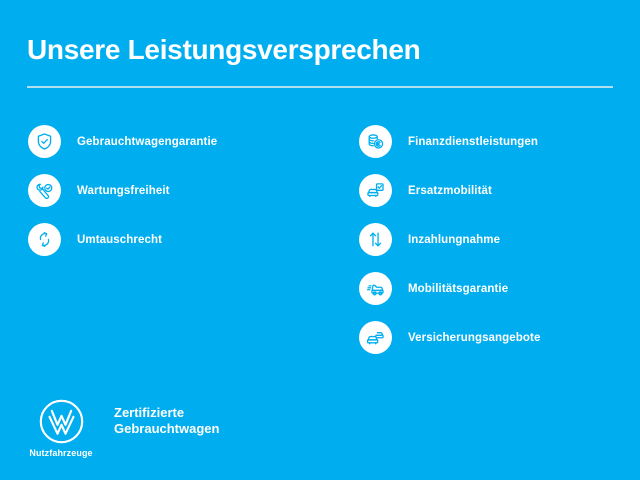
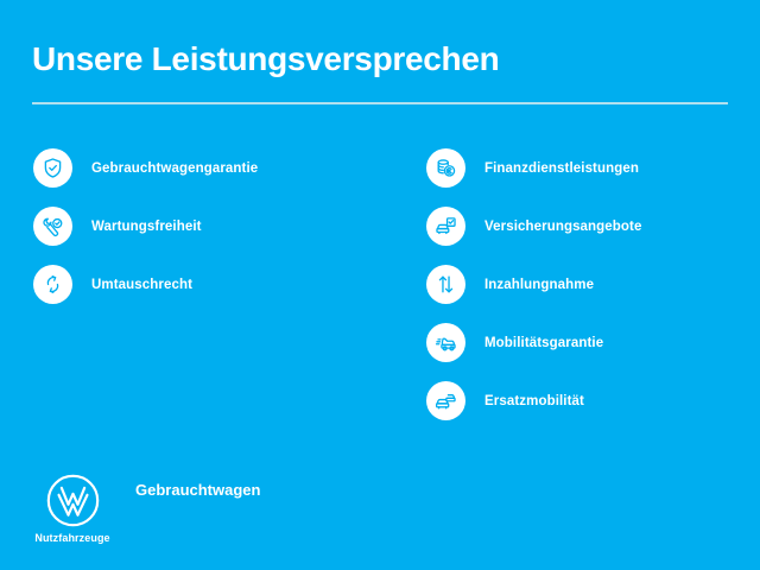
  Unsere Leistungsversprechen
  Gebrauchtwagengarantie
  Wartungsfreiheit
  Umtauschrecht
  Finanzdienstleistungen
- Ersatzmobilität
+ Versicherungsangebote
  Inzahlungnahme
  Mobilitätsgarantie
- Versicherungsangebote
+ Ersatzmobilität
  Nutzfahrzeuge
- Zertifizierte
  Gebrauchtwagen
